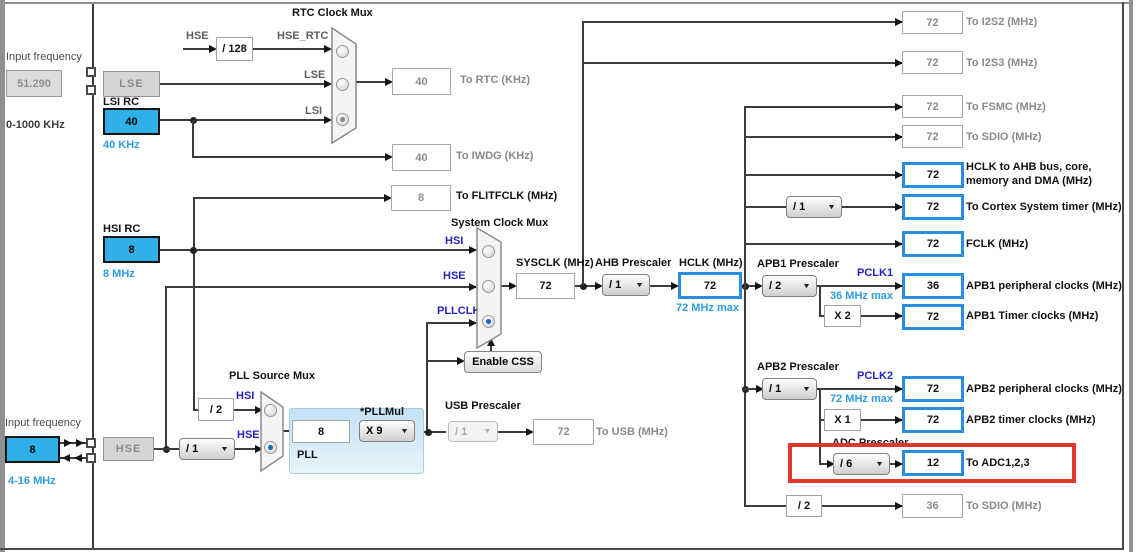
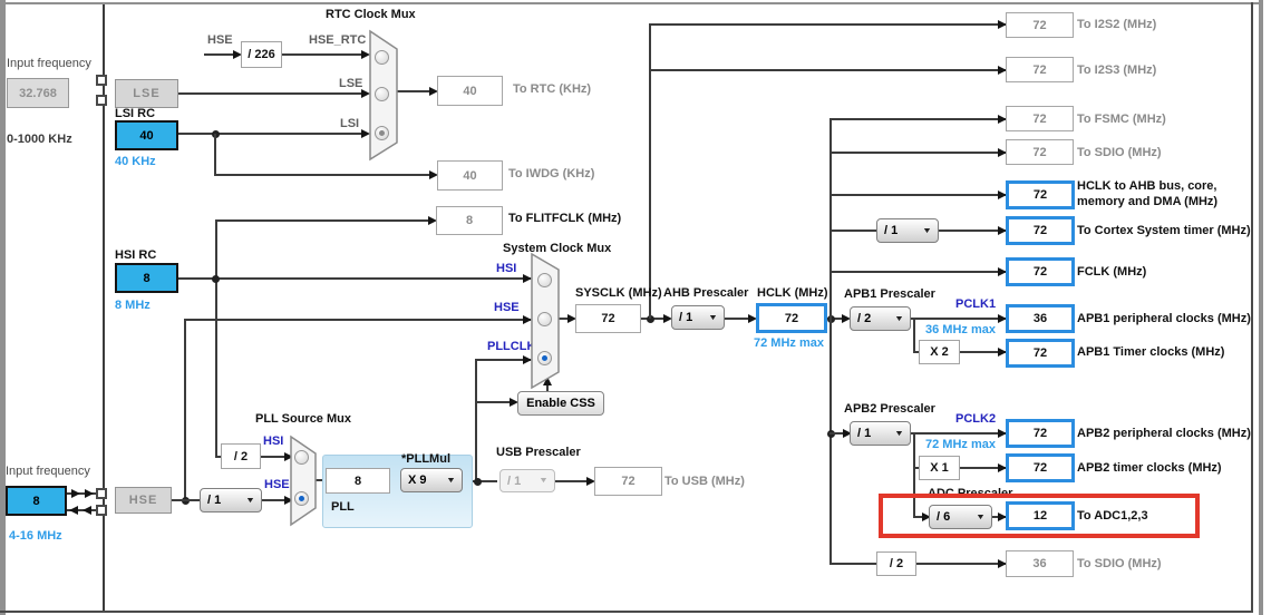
  Input frequency
- 51.290
+ 32.768
  0-1000 KHz
  LSE
  LSI RC
  40
  40 KHz
  HSI RC
  8
  8 MHz
  Input frequency
  8
  4-16 MHz
  HSE
  RTC Clock Mux
  HSE
- / 128
+ / 226
  HSE_RTC
  LSE
  LSI
  40
  To RTC (KHz)
  40
  To IWDG (KHz)
  8
  To FLITFCLK (MHz)
  System Clock Mux
  HSI
  HSE
  PLLCL
  Enable CSS
  SYSCLK (MHz)
  72
  AHB Prescaler
  / 1
  HCLK (MHz)
  72
  72 MHz max
  PLL Source Mux
  / 2
  HSI
  HSE
  / 1
  8
  *PLLMul
  X 9
  PLL
  USB Prescaler
  / 1
  72
  To USB (MHz)
  72
  To I2S2 (MHz)
  72
  To I2S3 (MHz)
  72
  To FSMC (MHz)
  72
  To SDIO (MHz)
  72
  HCLK to AHB bus, core,
  memory and DMA (MHz)
  / 1
  72
  To Cortex System timer (MHz)
  72
  FCLK (MHz)
  APB1 Prescaler
  / 2
  PCLK1
  36 MHz max
  36
  APB1 peripheral clocks (MHz)
  X 2
  72
  APB1 Timer clocks (MHz)
  APB2 Prescaler
  / 1
  PCLK2
  72 MHz max
  72
  APB2 peripheral clocks (MHz)
  X 1
  72
  APB2 timer clocks (MHz)
  ADC Prescaler
  / 6
  12
  To ADC1,2,3
  / 2
  36
  To SDIO (MHz)
